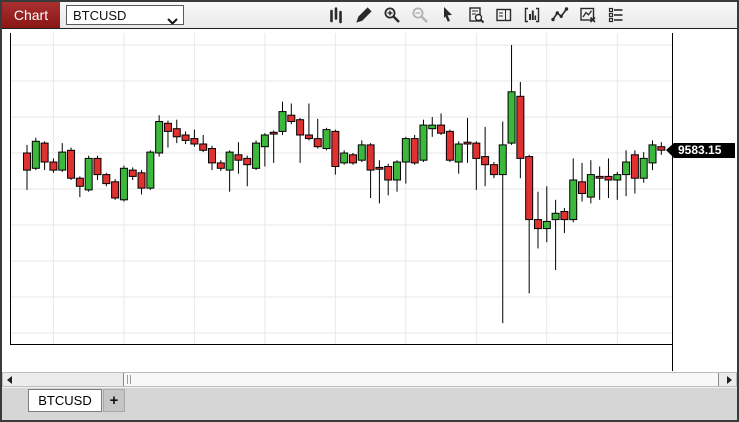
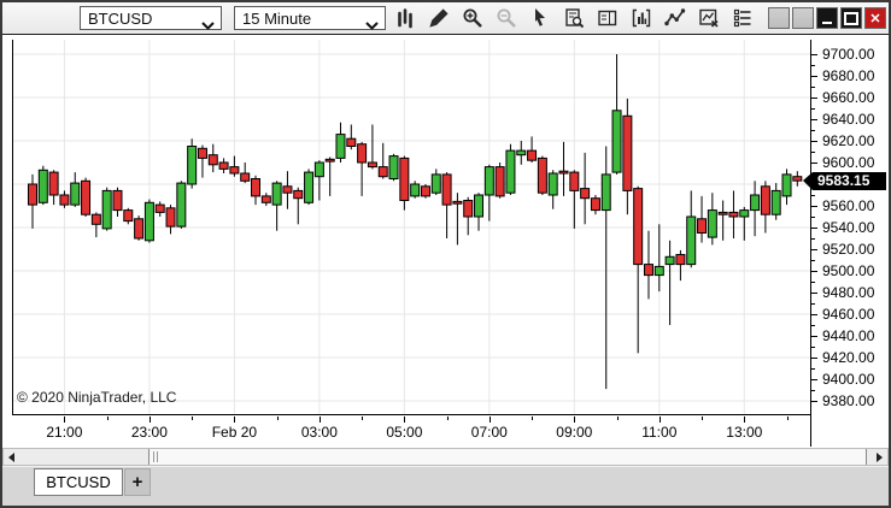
- Chart
  BTCUSD
+ 15 Minute
+ ✕
+ 9700.00
+ 9680.00
+ 9660.00
+ 9640.00
+ 9620.00
+ 9600.00
+ 9560.00
+ 9540.00
+ 9520.00
+ 9500.00
+ 9480.00
+ 9460.00
+ 9440.00
+ 9420.00
+ 9400.00
+ 9380.00
+ 21:00
+ 23:00
+ Feb 20
+ 03:00
+ 05:00
+ 07:00
+ 09:00
+ 11:00
+ 13:00
+ © 2020 NinjaTrader, LLC
  9583.15
  BTCUSD
  +
